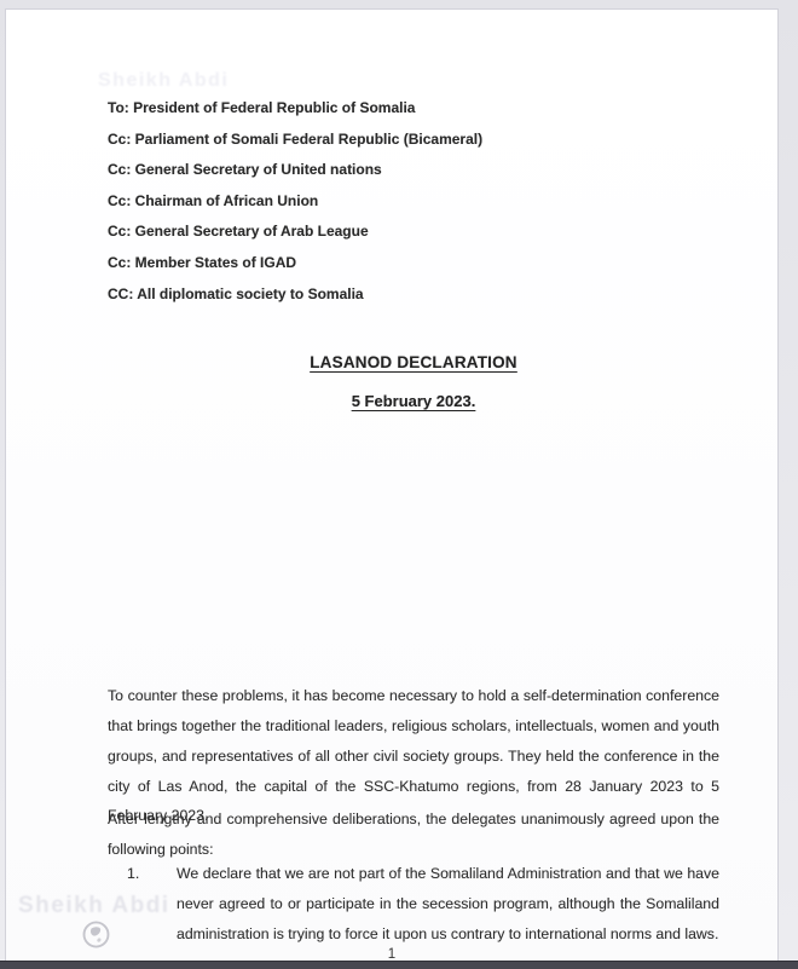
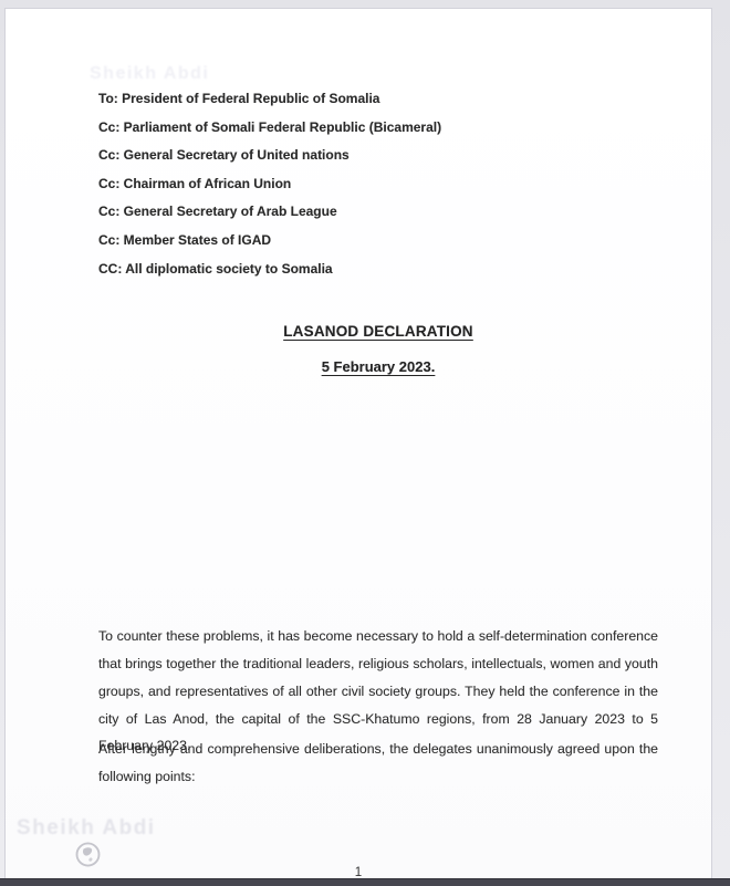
  To: President of Federal Republic of Somalia
  Cc: Parliament of Somali Federal Republic (Bicameral)
  Cc: General Secretary of United nations
  Cc: Chairman of African Union
  Cc: General Secretary of Arab League
  Cc: Member States of IGAD
  CC: All diplomatic society to Somalia
  LASANOD DECLARATION
  5 February 2023.
  To counter these problems, it has become necessary to hold a self-determination conference that brings together the traditional leaders, religious scholars, intellectuals, women and youth groups, and representatives of all other civil society groups. They held the conference in the city of Las Anod, the capital of the SSC-Khatumo regions, from 28 January 2023 to 5 February 2023.
  After lengthy and comprehensive deliberations, the delegates unanimously agreed upon the following points:
- 1.
- We declare that we are not part of the Somaliland Administration and that we have never agreed to or participate in the secession program, although the Somaliland administration is trying to force it upon us contrary to international norms and laws.
  1
